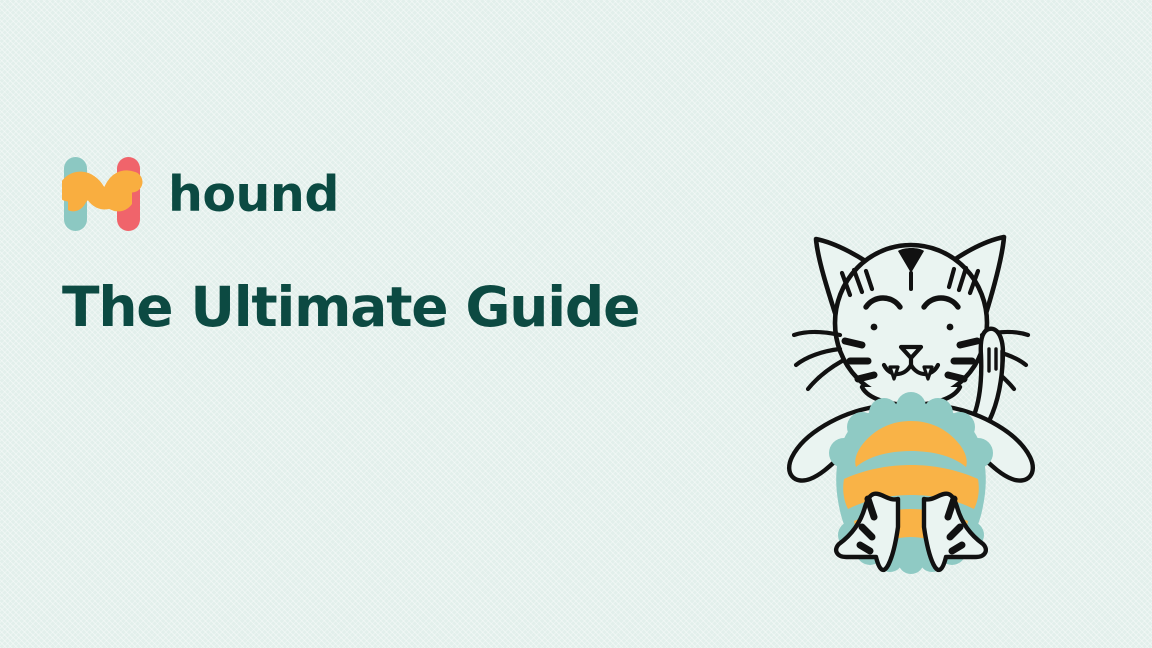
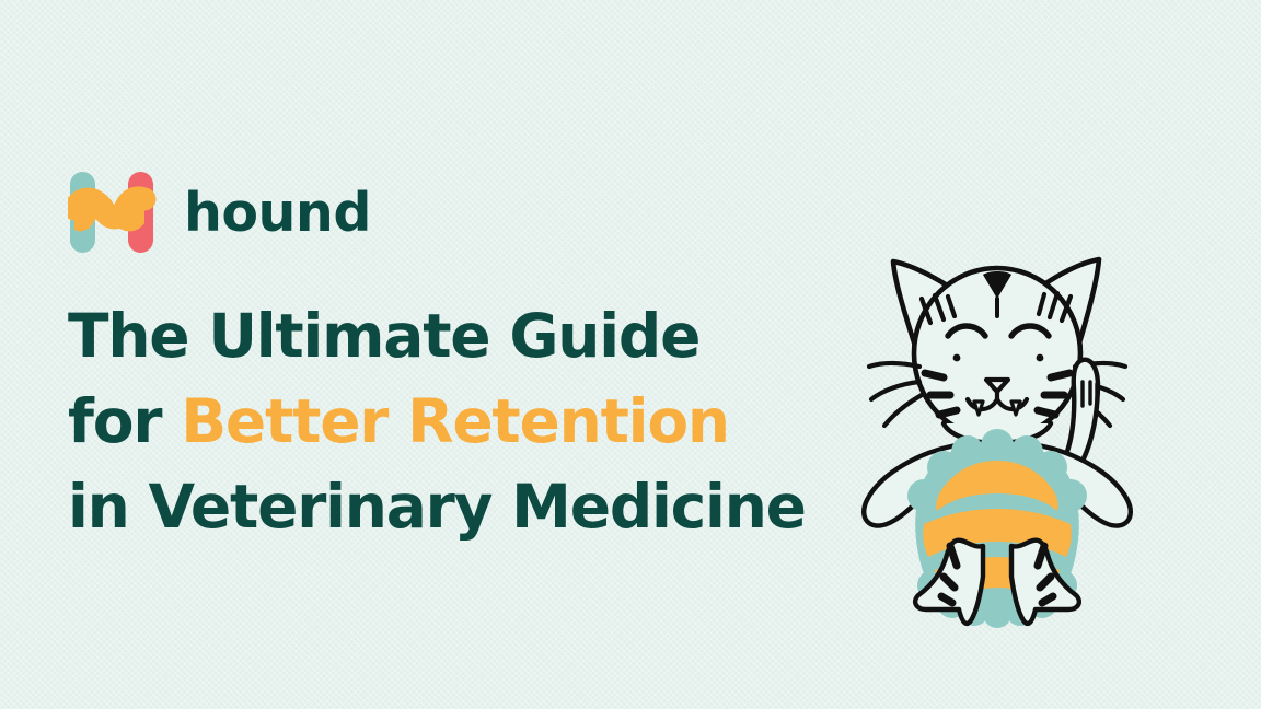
  hound
  The Ultimate Guide
+ for Better Retention
+ in Veterinary Medicine
